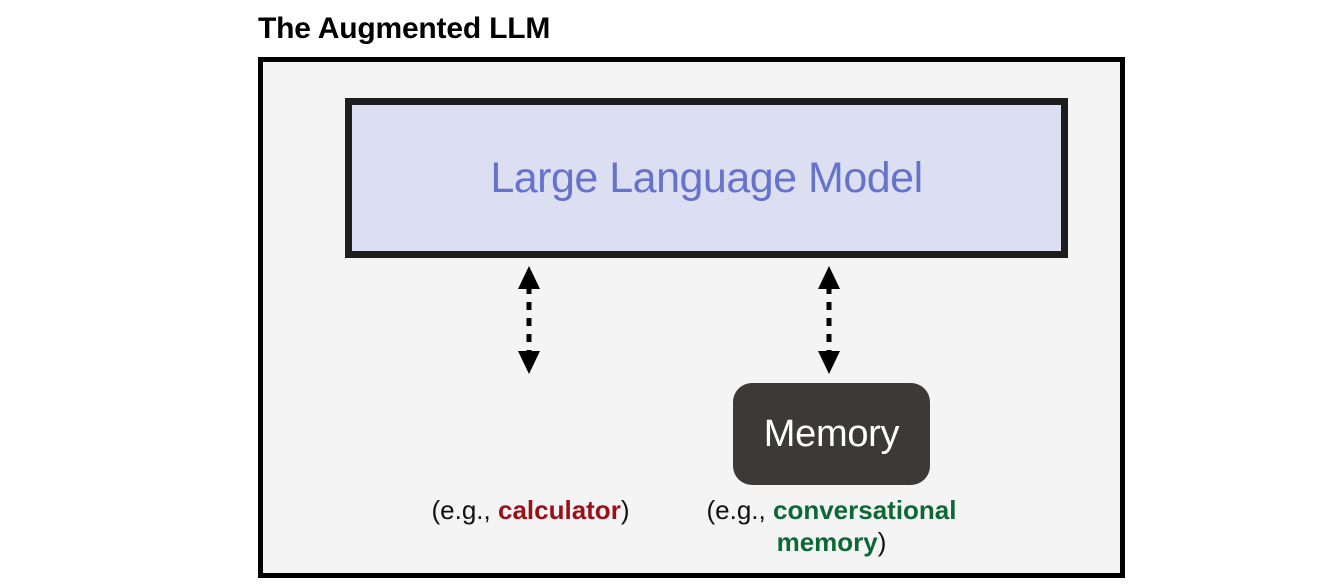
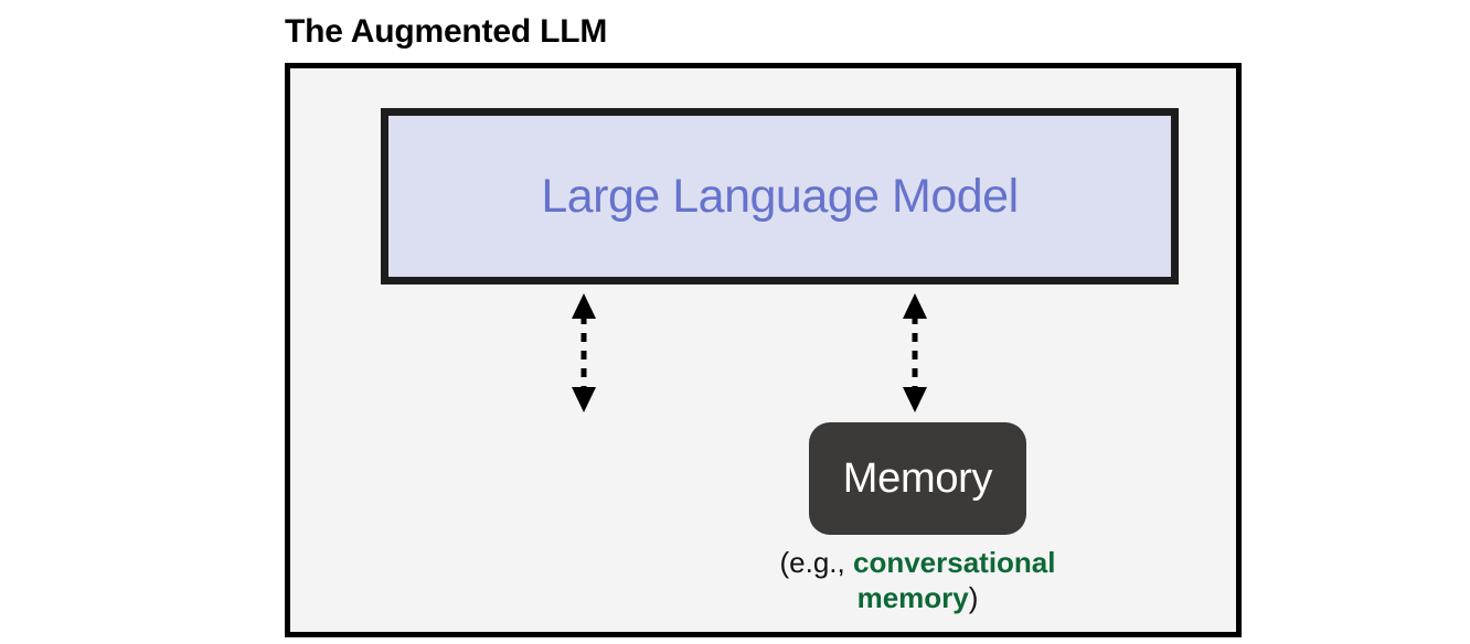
  The Augmented LLM
  Large Language Model
  Memory
- (e.g., calculator)
  (e.g., conversational memory)
